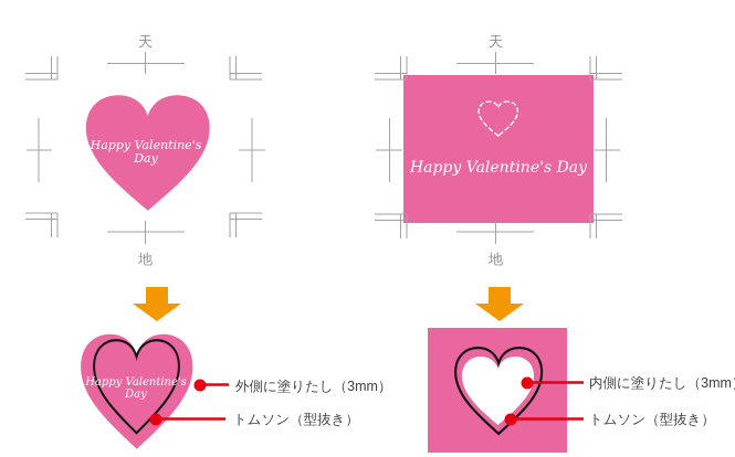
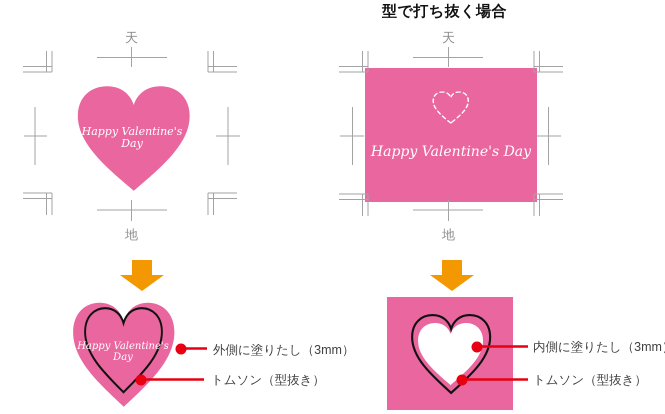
+ 型で打ち抜く場合
  天
  地
  天
  地
  Happy Valentine's
  Day
  Happy Valentine's Day
  Happy Valentine's
  Day
  外側に塗りたし（3mm）
  トムソン（型抜き）
  内側に塗りたし（3mm
  トムソン（型抜き）
